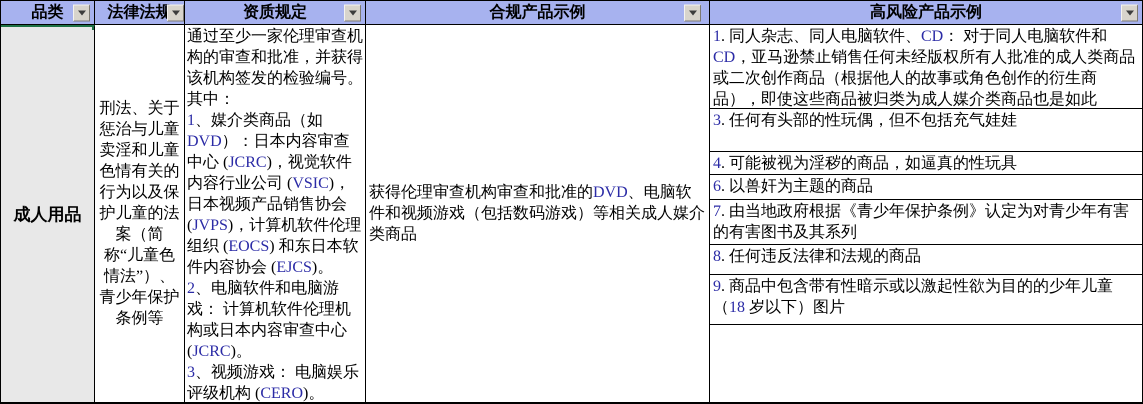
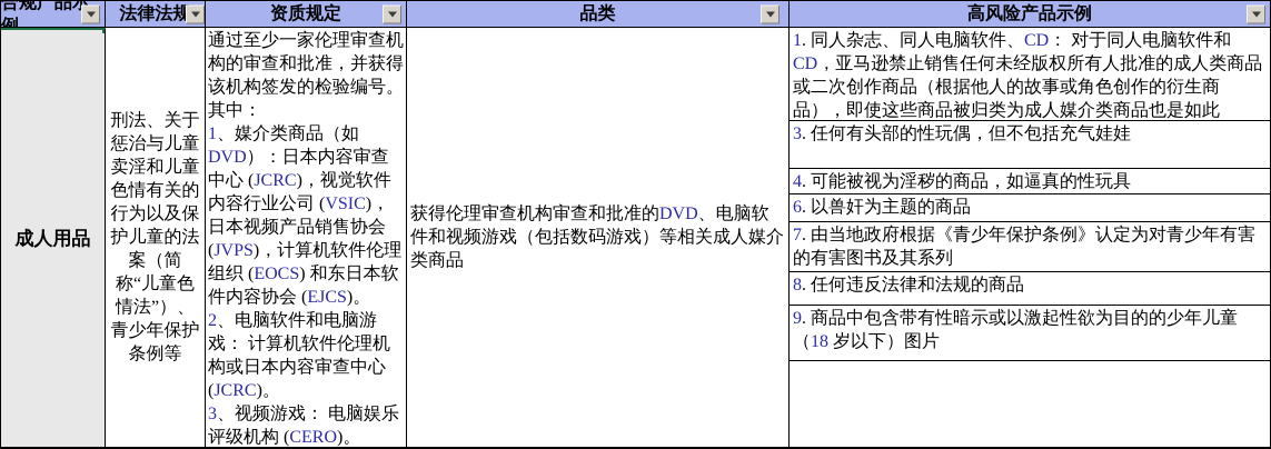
- 品类
+ 合规产品示例
  法律法规
  资质规定
- 合规产品示例
+ 品类
  高风险产品示例
  成人用品
  刑法、关于惩治与儿童卖淫和儿童色情有关的行为以及保护儿童的法案（简称“儿童色情法”）、青少年保护条例等
  通过至少一家伦理审查机构的审查和批准，并获得该机构签发的检验编号。其中：
  1、媒介类商品（如DVD）：日本内容审查中心 (JCRC)，视觉软件内容行业公司 (VSIC)，日本视频产品销售协会 (JVPS)，计算机软件伦理组织 (EOCS) 和东日本软件内容协会 (EJCS)。
  2、电脑软件和电脑游戏： 计算机软件伦理机构或日本内容审查中心 (JCRC)。
  3、视频游戏： 电脑娱乐评级机构 (CERO)。
  获得伦理审查机构审查和批准的DVD、电脑软件和视频游戏（包括数码游戏）等相关成人媒介类商品
  1. 同人杂志、同人电脑软件、CD： 对于同人电脑软件和CD，亚马逊禁止销售任何未经版权所有人批准的成人类商品或二次创作商品（根据他人的故事或角色创作的衍生商品），即使这些商品被归类为成人媒介类商品也是如此
  3. 任何有头部的性玩偶，但不包括充气娃娃
  4. 可能被视为淫秽的商品，如逼真的性玩具
  6. 以兽奸为主题的商品
  7. 由当地政府根据《青少年保护条例》认定为对青少年有害的有害图书及其系列
  8. 任何违反法律和法规的商品
  9. 商品中包含带有性暗示或以激起性欲为目的的少年儿童（18 岁以下）图片
